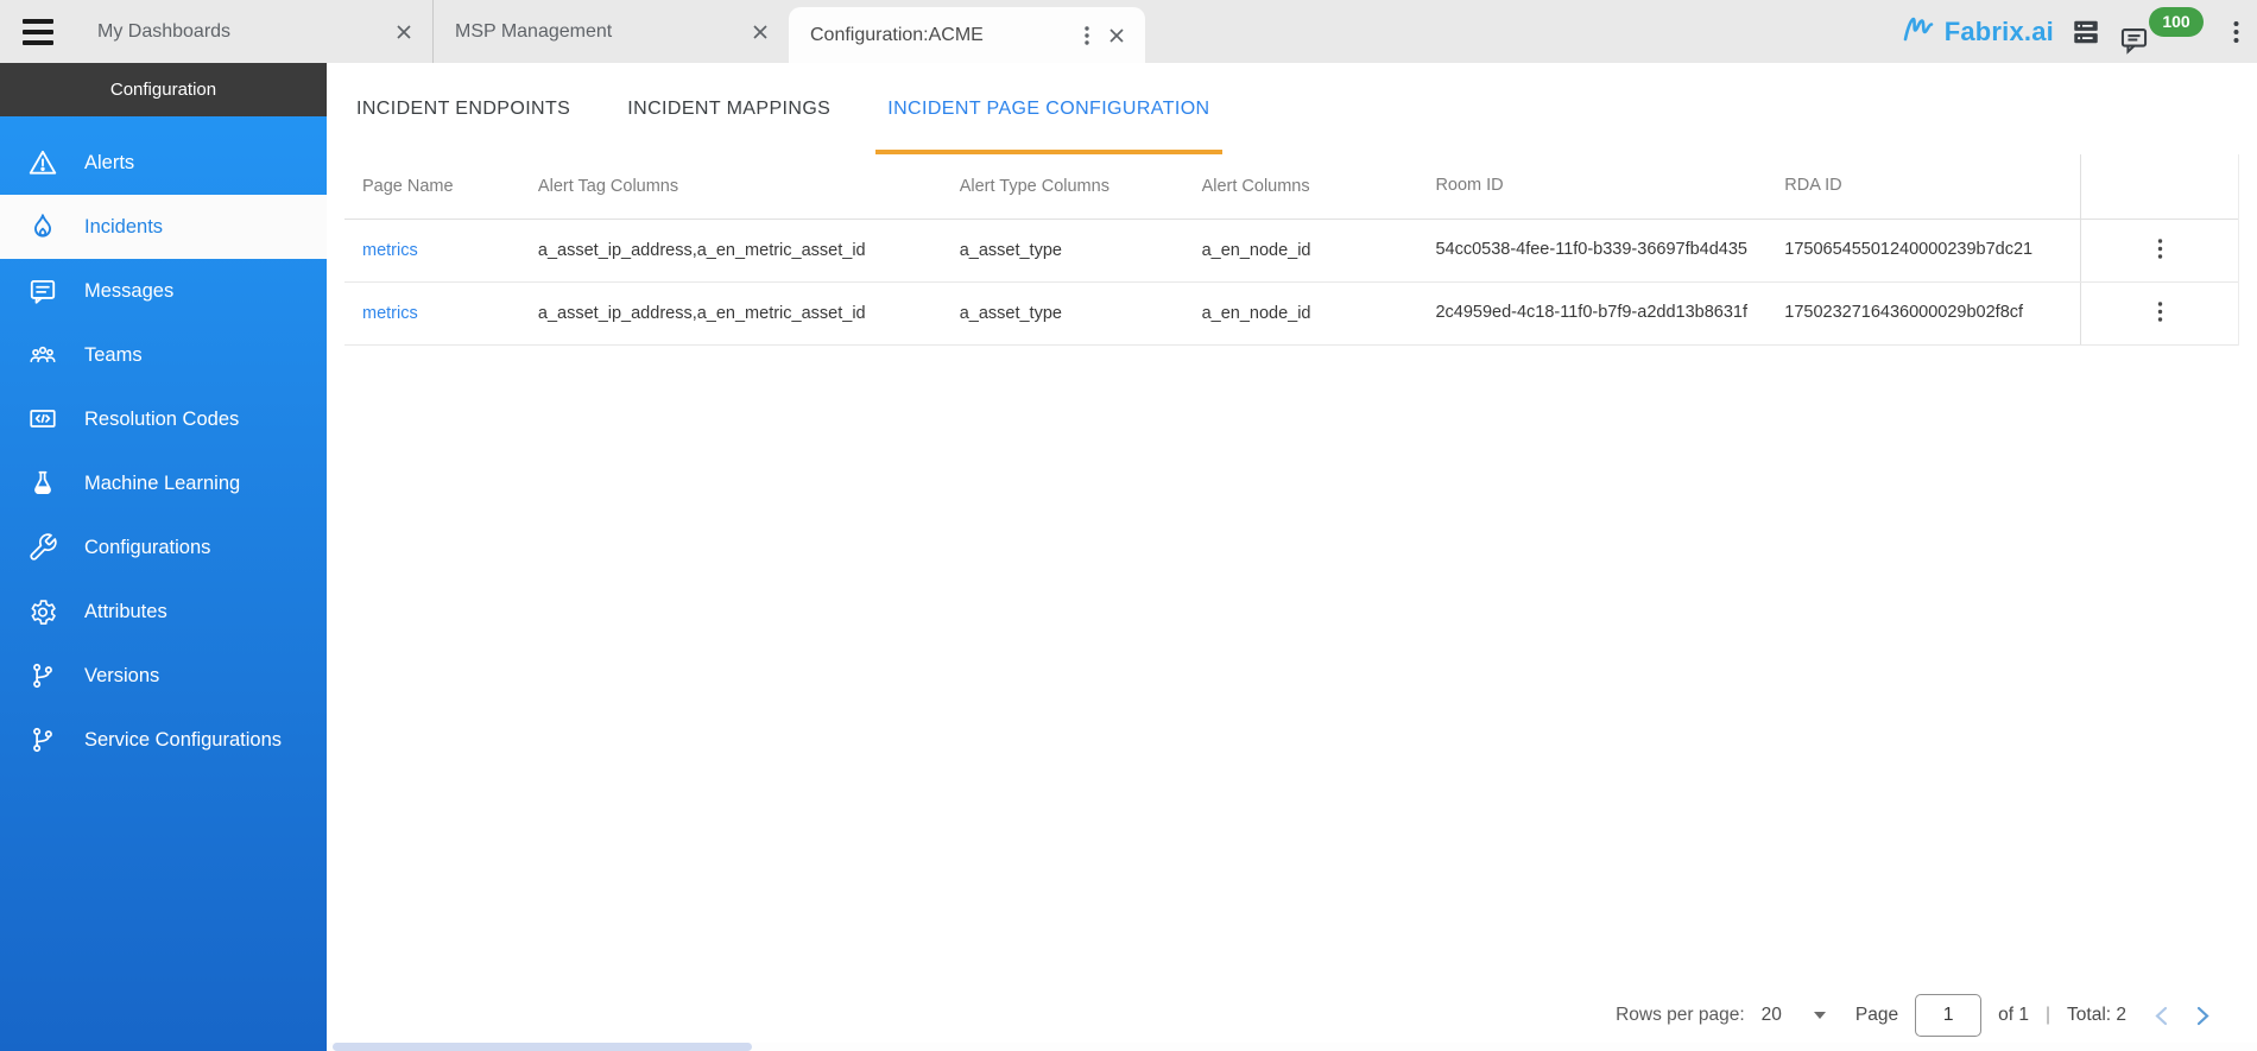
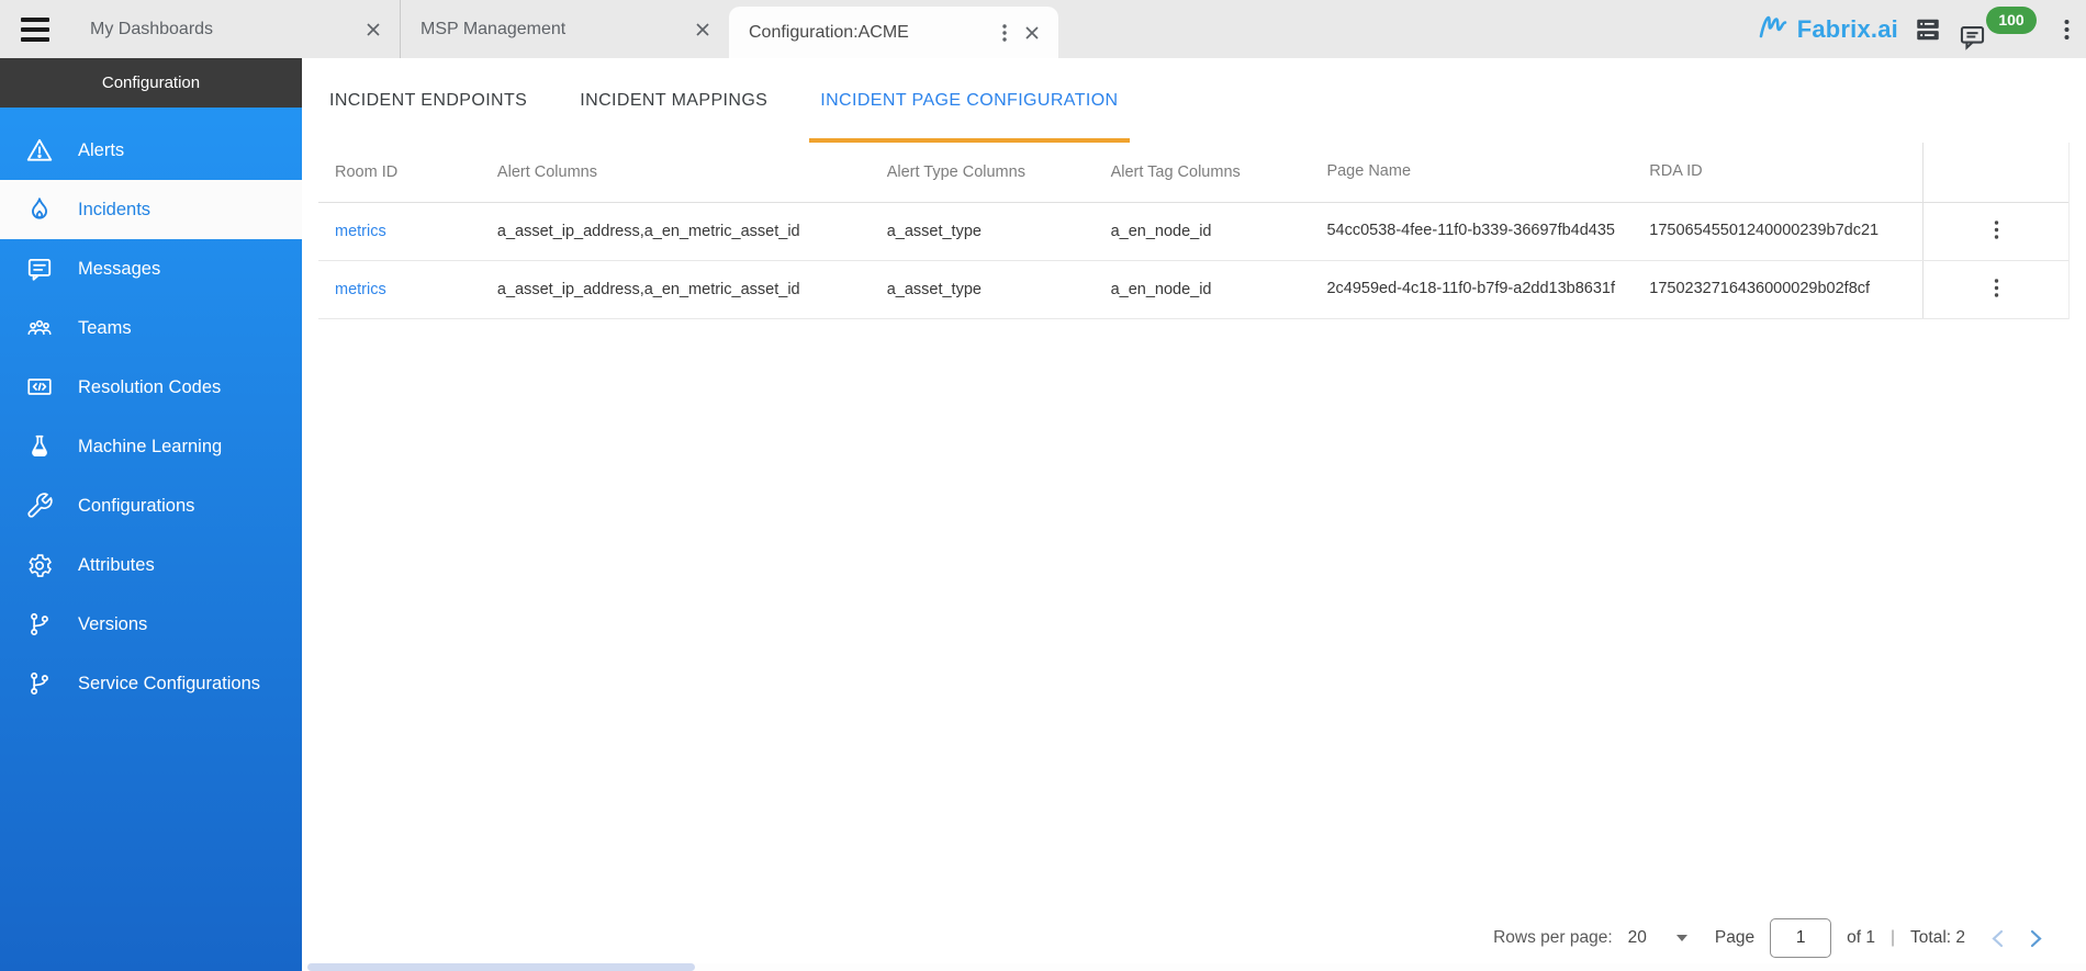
  My Dashboards
  MSP Management
  Configuration:ACME
  Fabrix.ai
  100
  Configuration
  Alerts
  Incidents
  Messages
  Teams
  Resolution Codes
  Machine Learning
  Configurations
  Attributes
  Versions
  Service Configurations
  INCIDENT ENDPOINTS
  INCIDENT MAPPINGS
  INCIDENT PAGE CONFIGURATION
- Page Name
+ Room ID
- Alert Tag Columns
+ Alert Columns
  Alert Type Columns
- Alert Columns
+ Alert Tag Columns
- Room ID
+ Page Name
  RDA ID
  metrics
  a_asset_ip_address,a_en_metric_asset_id
  a_asset_type
  a_en_node_id
  54cc0538-4fee-11f0-b339-36697fb4d435
  17506545501240000239b7dc21
  metrics
  a_asset_ip_address,a_en_metric_asset_id
  a_asset_type
  a_en_node_id
  2c4959ed-4c18-11f0-b7f9-a2dd13b8631f
  1750232716436000029b02f8cf
  Rows per page:
  20
  Page
  1
  of 1
  |
  Total: 2
